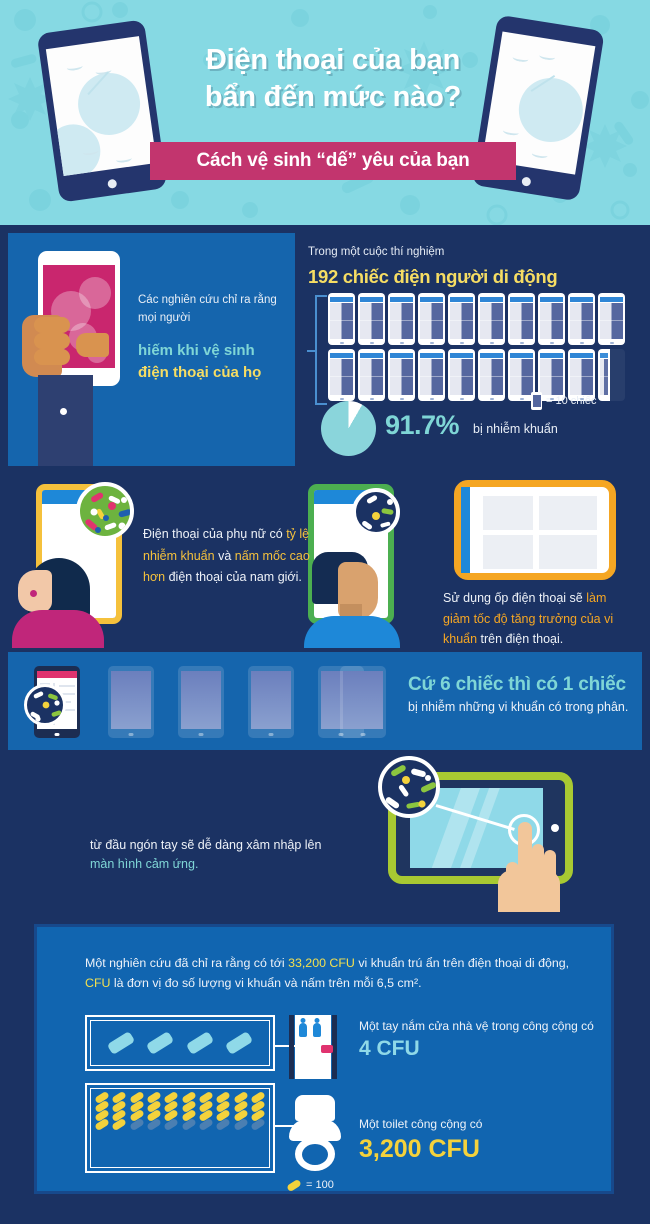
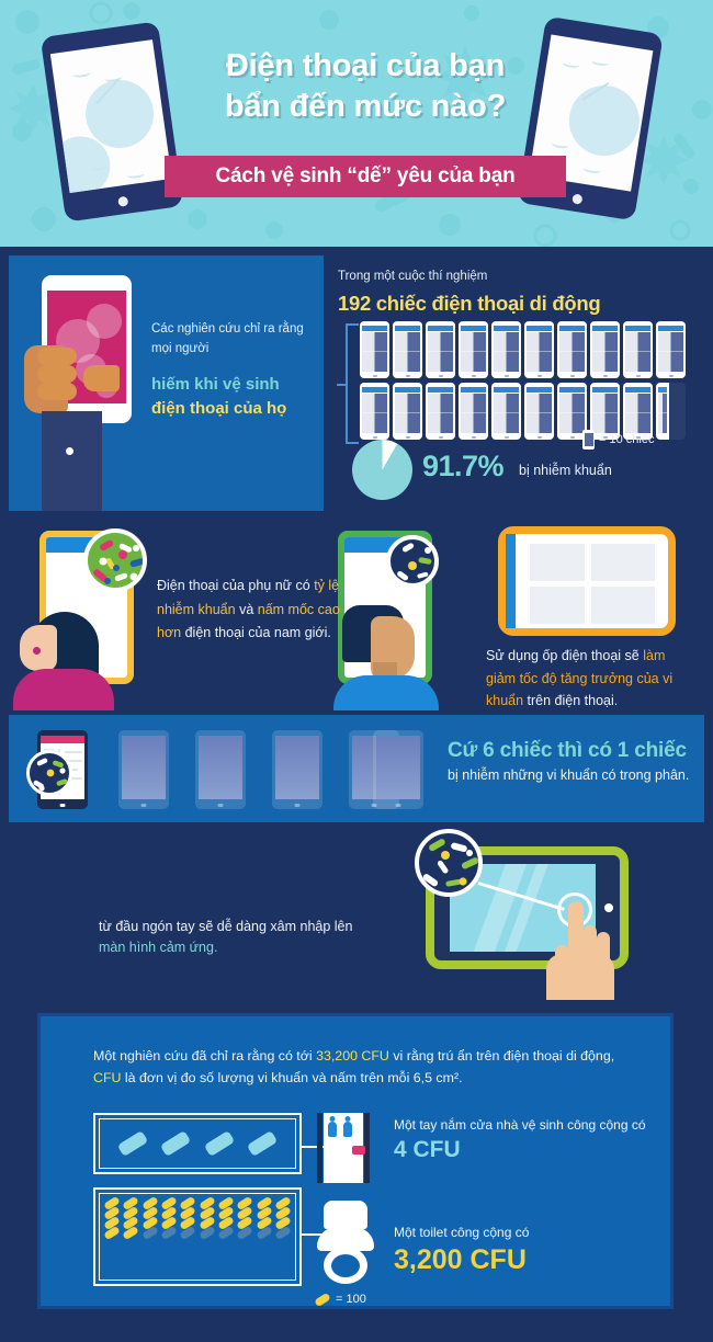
  Điện thoại của bạn
  bẩn đến mức nào?
  Cách vệ sinh “dế” yêu của bạn
  Các nghiên cứu chỉ ra rằng mọi người
  hiếm khi vệ sinh
  điện thoại của họ
  Trong một cuộc thí nghiệm
- 192 chiếc điện người di động
+ 192 chiếc điện thoại di động
  91.7%
  bị nhiễm khuẩn
  = 10 chiếc
  Điện thoại của phụ nữ có tỷ lệ nhiễm khuẩn và nấm mốc cao hơn điện thoại của nam giới.
  Sử dụng ốp điện thoại sẽ làm giảm tốc độ tăng trưởng của vi khuẩn trên điện thoại.
  Cứ 6 chiếc thì có 1 chiếc
  bị nhiễm những vi khuẩn có trong phân.
  từ đầu ngón tay sẽ dễ dàng xâm nhập lên màn hình cảm ứng.
- Một nghiên cứu đã chỉ ra rằng có tới 33,200 CFU vi khuẩn trú ẩn trên điện thoại di động, CFU là đơn vị đo số lượng vi khuẩn và nấm trên mỗi 6,5 cm².
+ Một nghiên cứu đã chỉ ra rằng có tới 33,200 CFU vi rằng trú ẩn trên điện thoại di động, CFU là đơn vị đo số lượng vi khuẩn và nấm trên mỗi 6,5 cm².
- Một tay nắm cửa nhà vệ trong công cộng có
+ Một tay nắm cửa nhà vệ sinh công cộng có
  4 CFU
  Một toilet công cộng có
  3,200 CFU
  = 100
